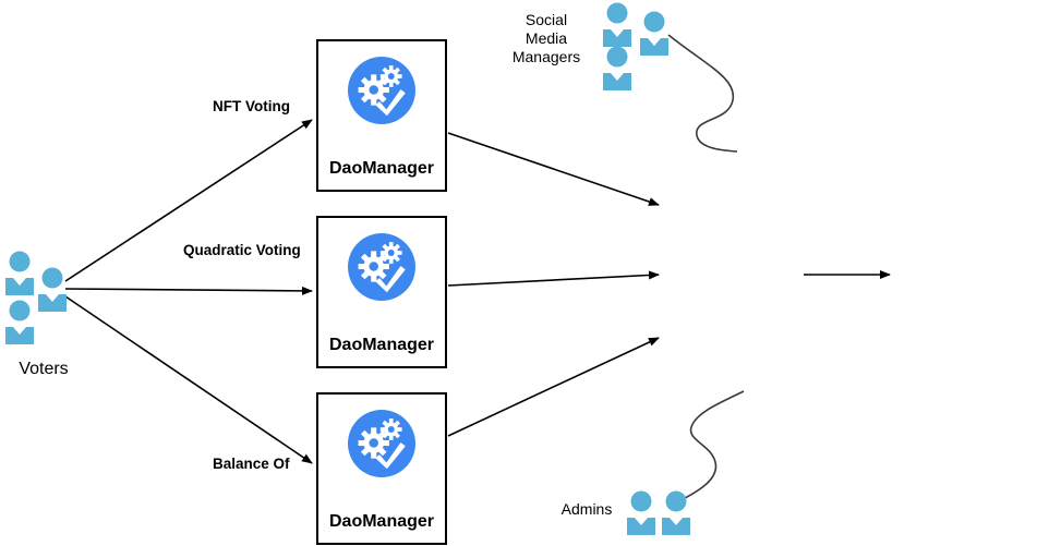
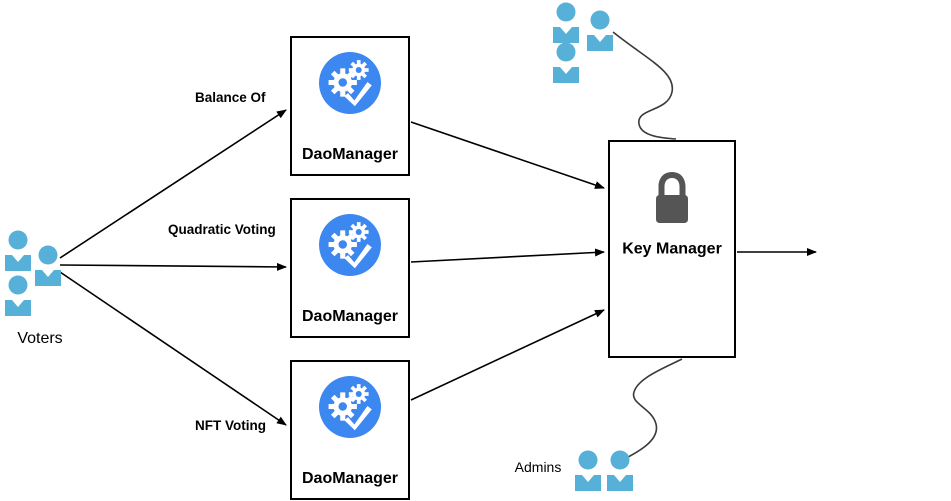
  DaoManager
  DaoManager
  DaoManager
+ Key Manager
  Voters
- Social
- Media
- Managers
  Admins
- NFT Voting
+ Balance Of
  Quadratic Voting
- Balance Of
+ NFT Voting
